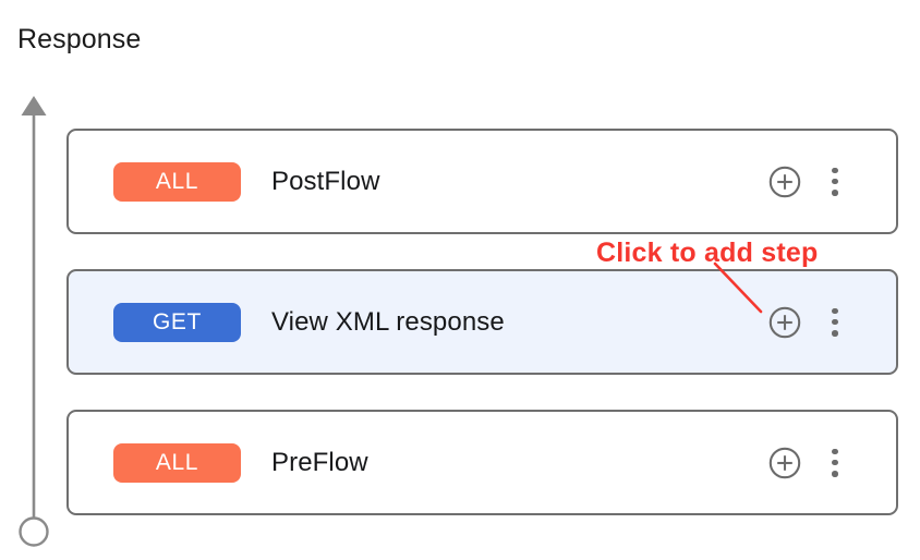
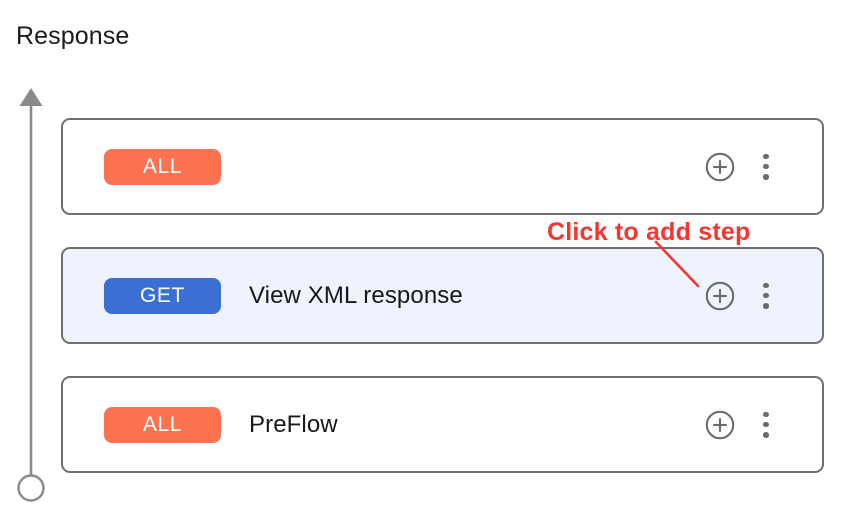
  Response
  ALL
- PostFlow
  GET
  View XML response
  ALL
  PreFlow
  Click to add step
